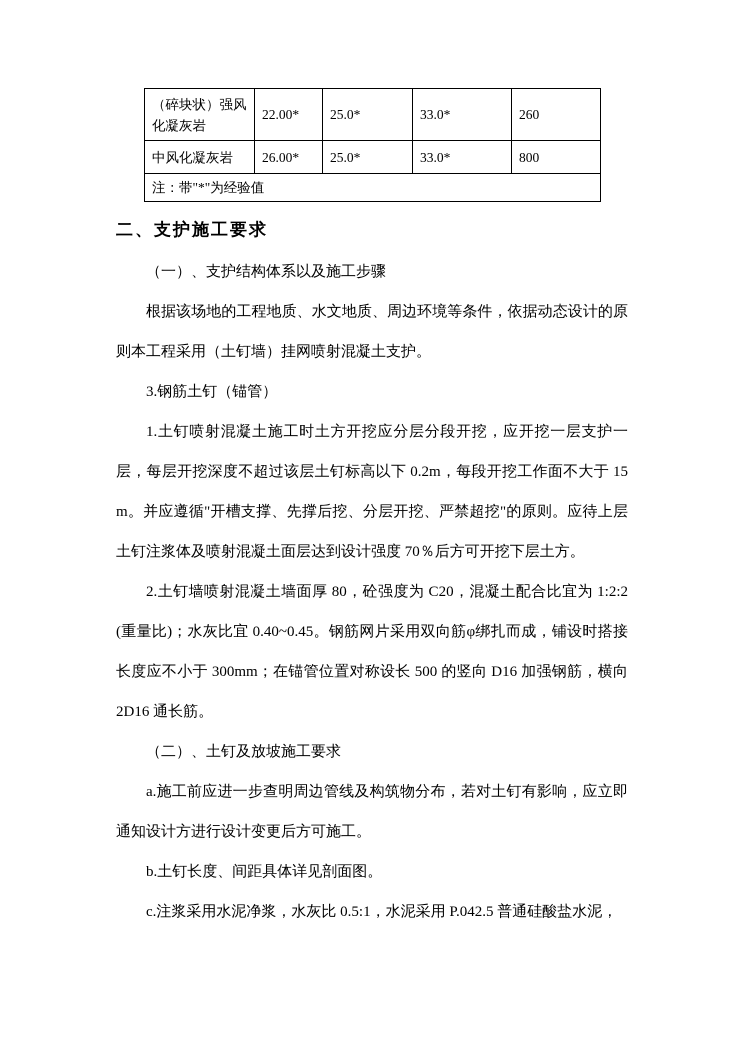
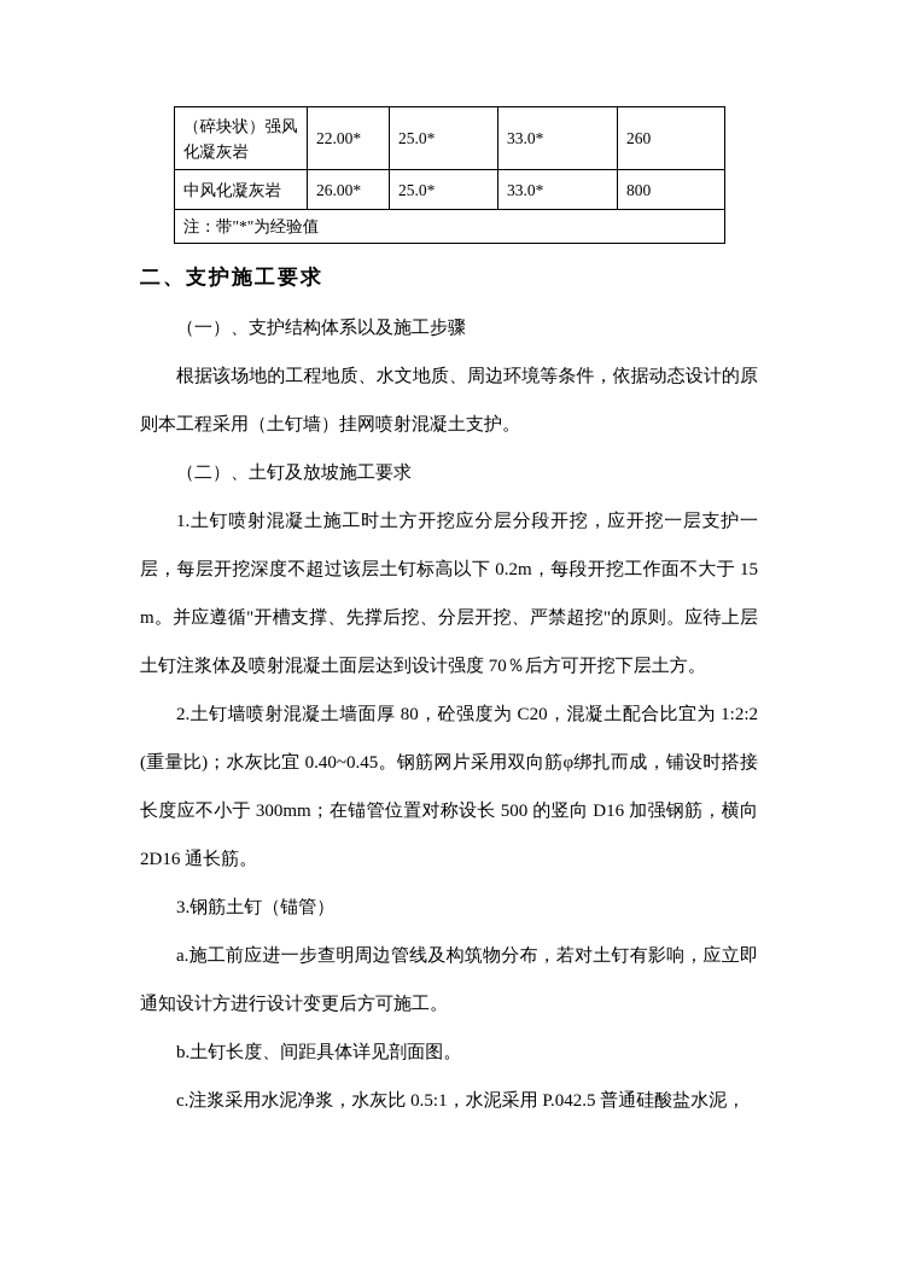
  （碎块状）强风化凝灰岩	22.00*	25.0*	33.0*	260
  中风化凝灰岩	26.00*	25.0*	33.0*	800
  注：带"*"为经验值
  二、支护施工要求
  （一）、支护结构体系以及施工步骤
  根据该场地的工程地质、水文地质、周边环境等条件，依据动态设计的原则本工程采用（土钉墙）挂网喷射混凝土支护。
- 3.钢筋土钉（锚管）
+ （二）、土钉及放坡施工要求
  1.土钉喷射混凝土施工时土方开挖应分层分段开挖，应开挖一层支护一层，每层开挖深度不超过该层土钉标高以下 0.2m，每段开挖工作面不大于 15m。并应遵循"开槽支撑、先撑后挖、分层开挖、严禁超挖"的原则。应待上层土钉注浆体及喷射混凝土面层达到设计强度 70％后方可开挖下层土方。
  2.土钉墙喷射混凝土墙面厚 80，砼强度为 C20，混凝土配合比宜为 1:2:2(重量比)；水灰比宜 0.40~0.45。钢筋网片采用双向筋φ绑扎而成，铺设时搭接长度应不小于 300mm；在锚管位置对称设长 500 的竖向 D16 加强钢筋，横向 2D16 通长筋。
- （二）、土钉及放坡施工要求
+ 3.钢筋土钉（锚管）
  a.施工前应进一步查明周边管线及构筑物分布，若对土钉有影响，应立即通知设计方进行设计变更后方可施工。
  b.土钉长度、间距具体详见剖面图。
  c.注浆采用水泥净浆，水灰比 0.5:1，水泥采用 P.042.5 普通硅酸盐水泥，
